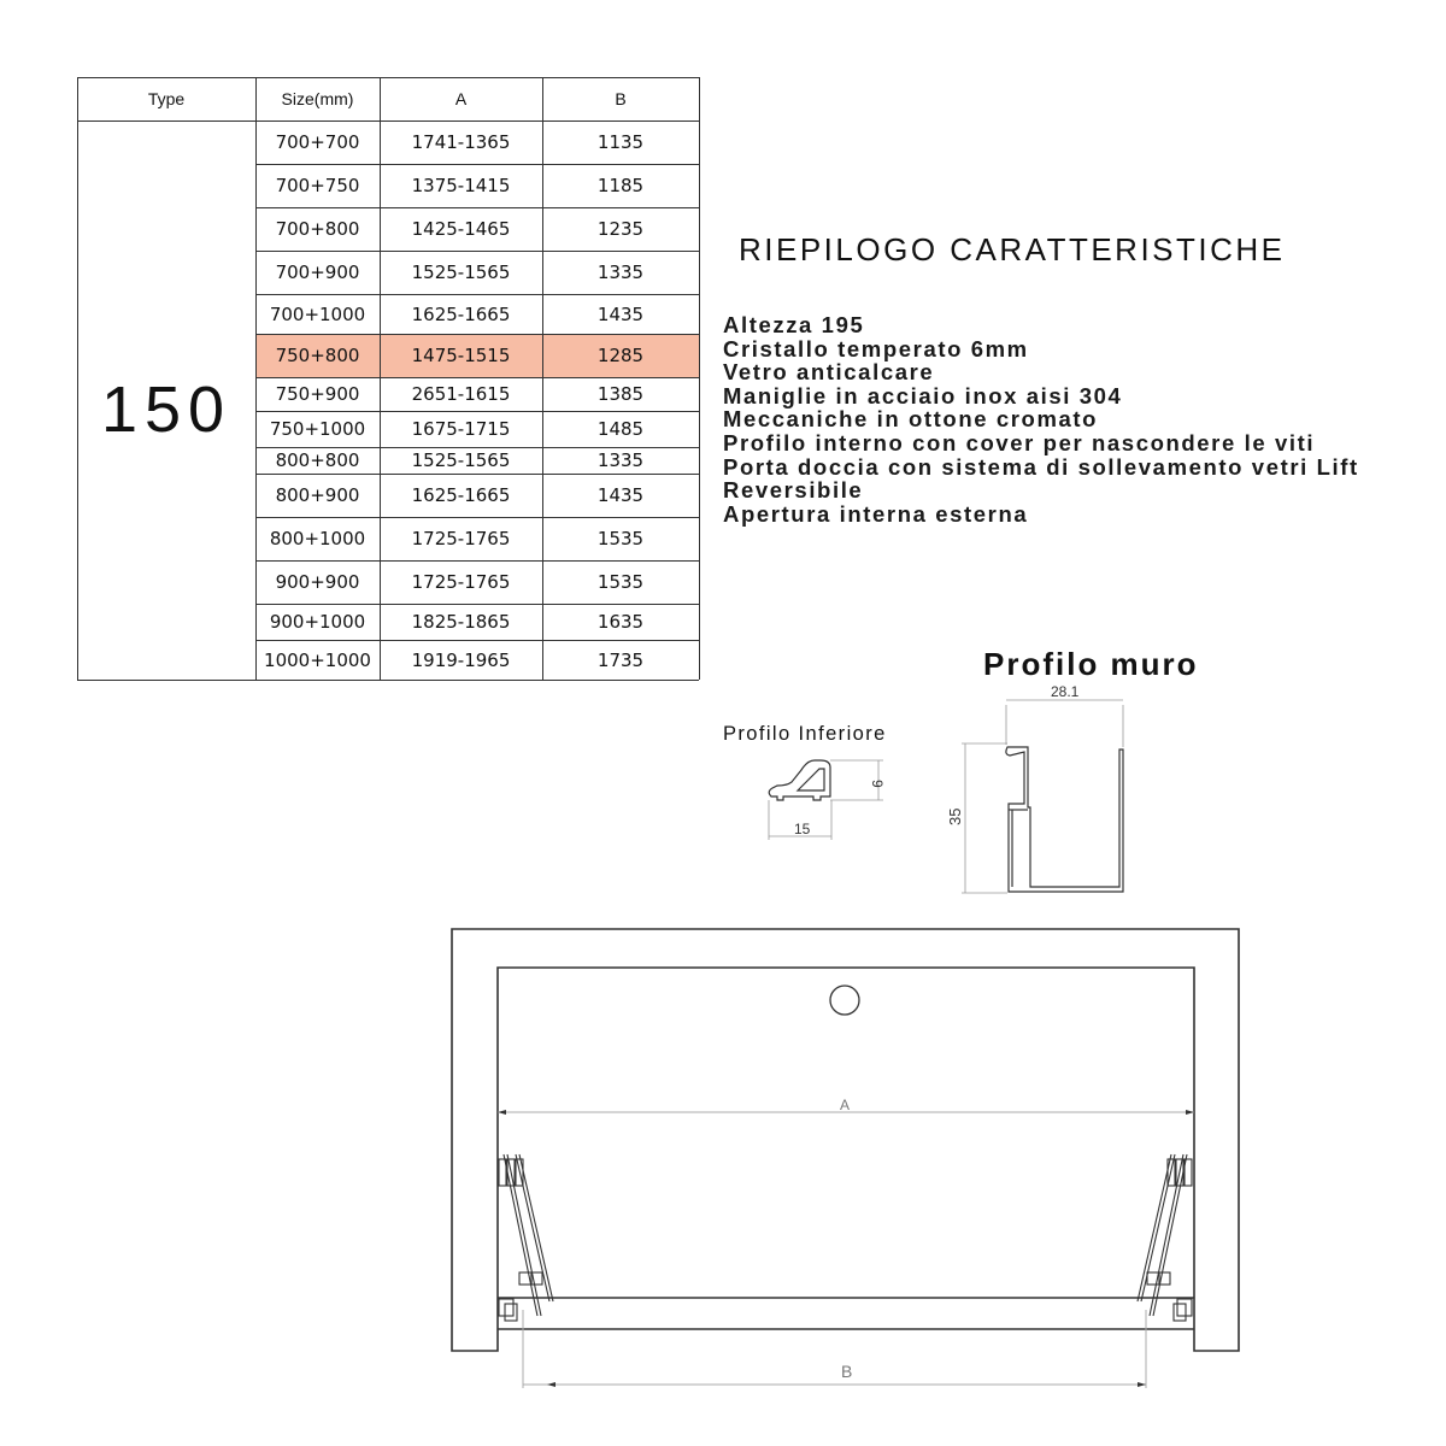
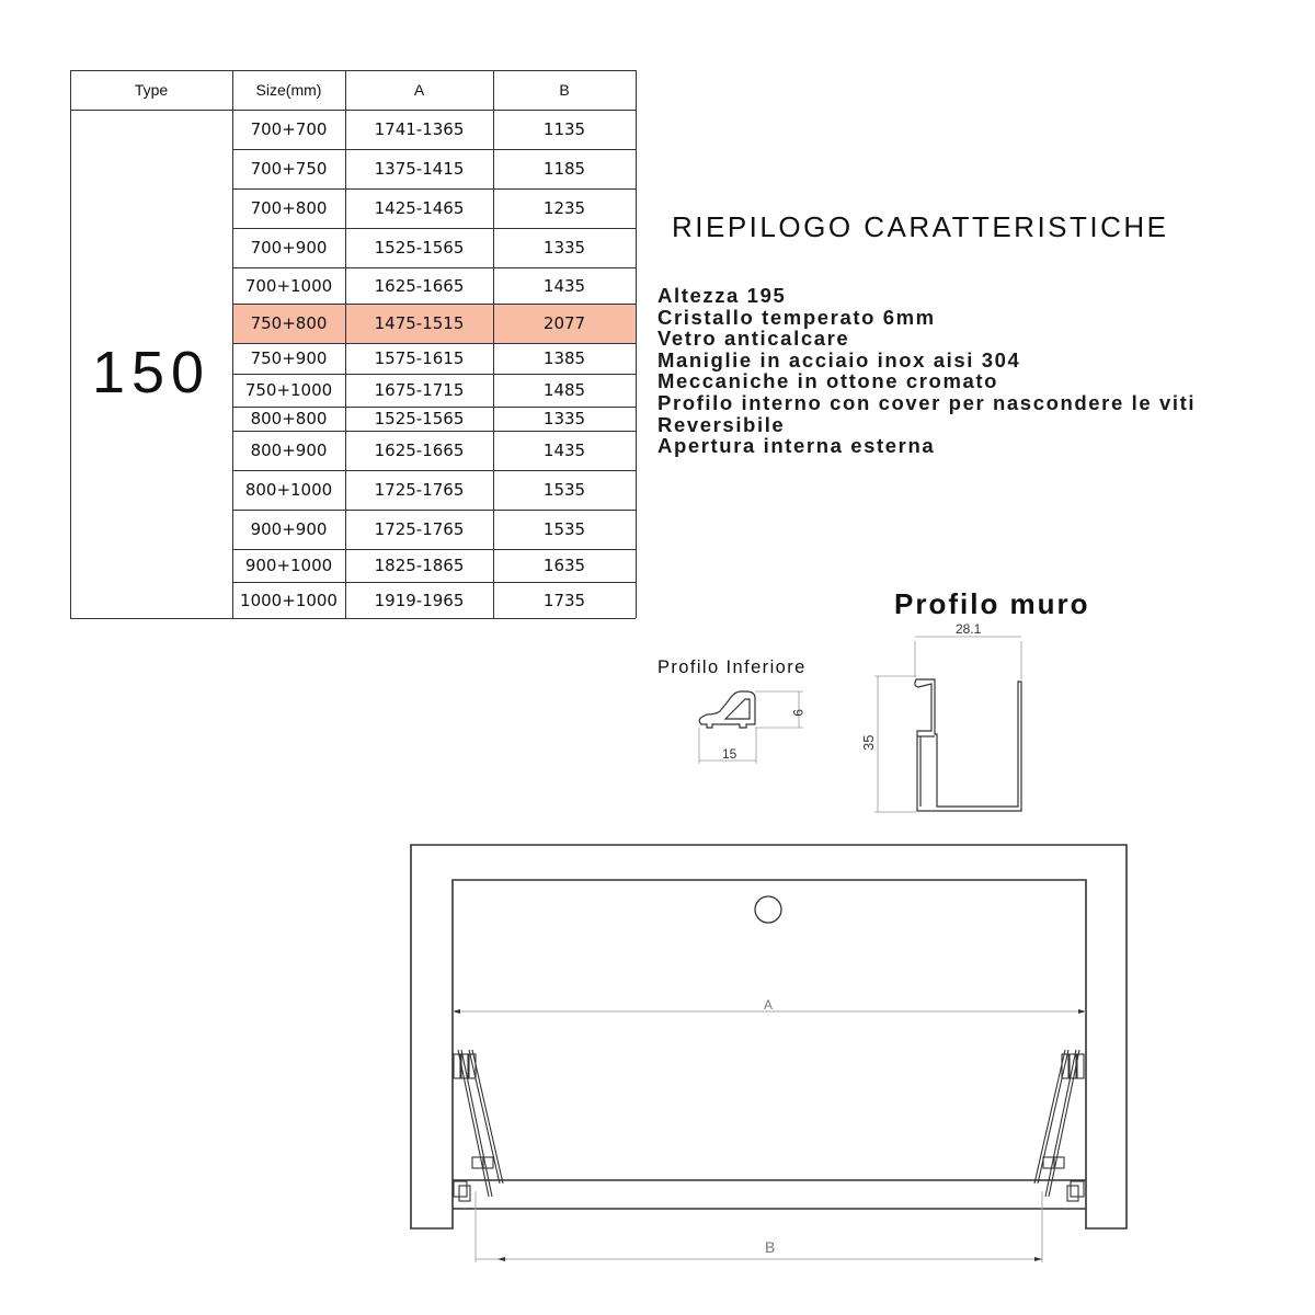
  Type
  Size(mm)
  A
  B
  700+700
  1741-1365
  1135
  700+750
  1375-1415
  1185
  700+800
  1425-1465
  1235
  700+900
  1525-1565
  1335
  700+1000
  1625-1665
  1435
  750+800
  1475-1515
- 1285
+ 2077
  750+900
- 2651-1615
+ 1575-1615
  1385
  750+1000
  1675-1715
  1485
  800+800
  1525-1565
  1335
  800+900
  1625-1665
  1435
  800+1000
  1725-1765
  1535
  900+900
  1725-1765
  1535
  900+1000
  1825-1865
  1635
  1000+1000
  1919-1965
  1735
  150
  RIEPILOGO CARATTERISTICHE
  Altezza 195
  Cristallo temperato 6mm
  Vetro anticalcare
  Maniglie in acciaio inox aisi 304
  Meccaniche in ottone cromato
  Profilo interno con cover per nascondere le viti
- Porta doccia con sistema di sollevamento vetri Lift
  Reversibile
  Apertura interna esterna
  Profilo Inferiore
  Profilo muro
  15
  28.1
  A
  B
